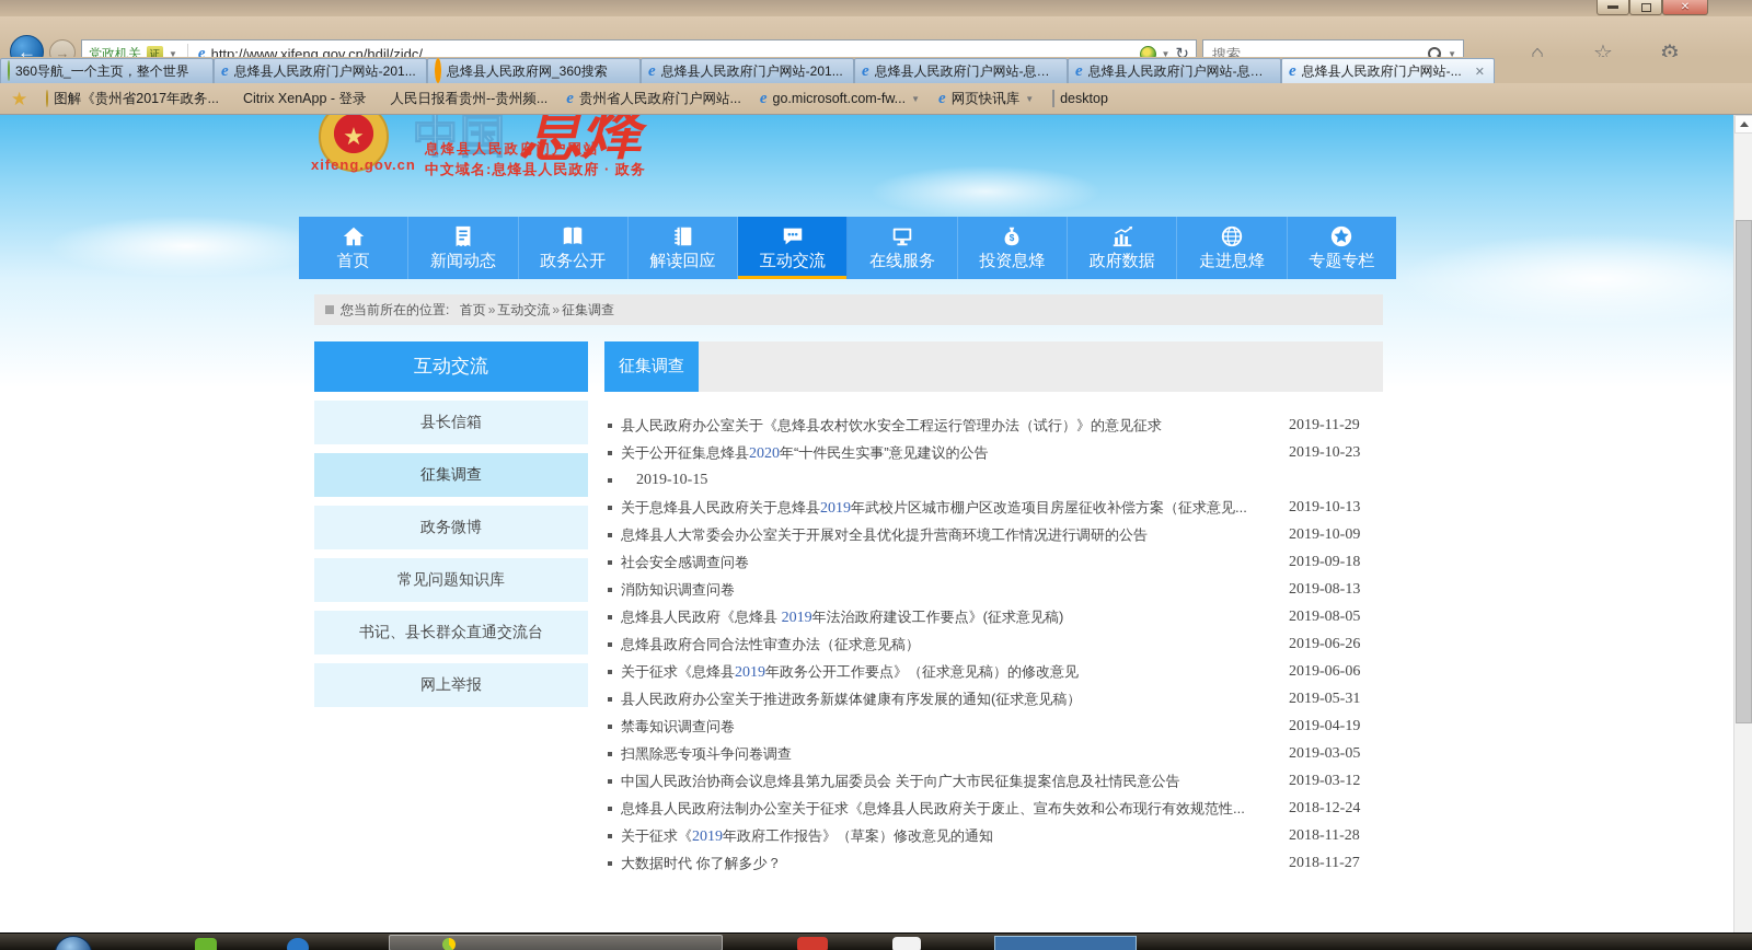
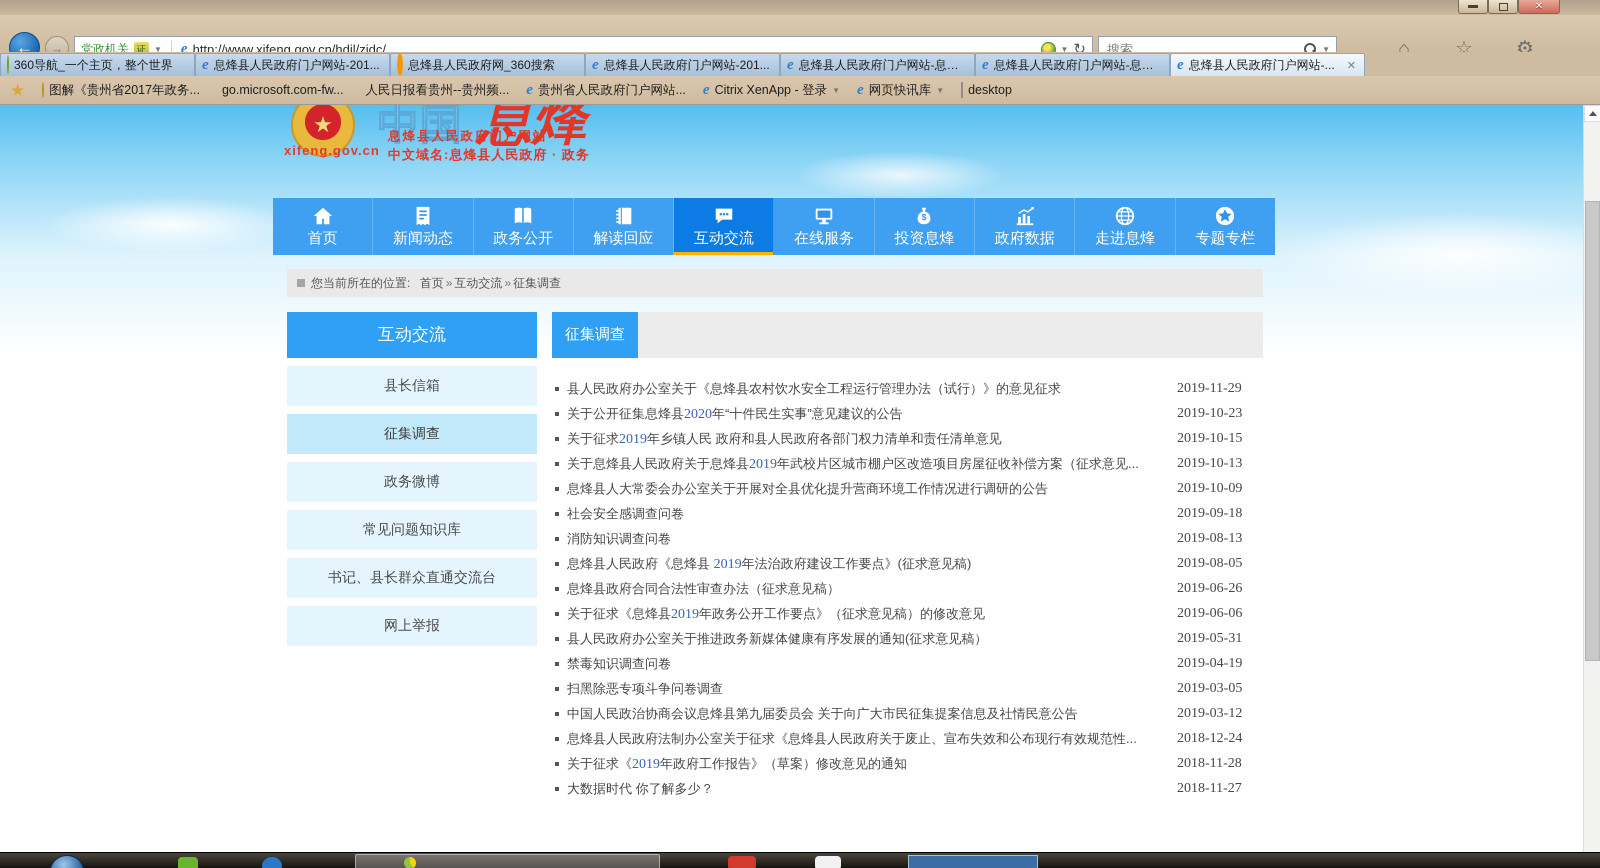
  ✕
  ←
  →
  党政机关
  证
  ▼
  e
  http://www.xifeng.gov.cn/hdjl/zjdc/
  ▼
  ↻
  搜索...
  ▼
  ⌂
  ☆
  ⚙
  360导航_一个主页，整个世界
  e
  息烽县人民政府门户网站-201...
  息烽县人民政府网_360搜索
  e
  息烽县人民政府门户网站-201...
  e
  息烽县人民政府门户网站-息烽...
  e
  息烽县人民政府门户网站-息烽...
  e
  息烽县人民政府门户网站-...
  ✕
  ★
  图解《贵州省2017年政务...
- Citrix XenApp - 登录
+ go.microsoft.com-fw...
  人民日报看贵州--贵州频...
  e
  贵州省人民政府门户网站...
  e
- go.microsoft.com-fw...
+ Citrix XenApp - 登录
  ▼
  e
  网页快讯库
  ▼
  desktop
  ★
  xifeng.gov.cn
  中国 息烽
  息烽县人民政府门户网站
  中文域名:息烽县人民政府 · 政务
  首页
  新闻动态
  政务公开
  解读回应
  互动交流
  在线服务
  $
  投资息烽
  政府数据
  走进息烽
  专题专栏
  您当前所在的位置:
  首页
  »
  互动交流
  »
  征集调查
  互动交流
  县长信箱
  征集调查
  政务微博
  常见问题知识库
  书记、县长群众直通交流台
  网上举报
  征集调查
  县人民政府办公室关于《息烽县农村饮水安全工程运行管理办法（试行）》的意见征求
  2019-11-29
  关于公开征集息烽县2020年“十件民生实事”意见建议的公告
  2019-10-23
+ 关于征求2019年乡镇人民 政府和县人民政府各部门权力清单和责任清单意见
  2019-10-15
  关于息烽县人民政府关于息烽县2019年武校片区城市棚户区改造项目房屋征收补偿方案（征求意见...
  2019-10-13
  息烽县人大常委会办公室关于开展对全县优化提升营商环境工作情况进行调研的公告
  2019-10-09
  社会安全感调查问卷
  2019-09-18
  消防知识调查问卷
  2019-08-13
  息烽县人民政府《息烽县 2019年法治政府建设工作要点》(征求意见稿)
  2019-08-05
  息烽县政府合同合法性审查办法（征求意见稿）
  2019-06-26
  关于征求《息烽县2019年政务公开工作要点》（征求意见稿）的修改意见
  2019-06-06
  县人民政府办公室关于推进政务新媒体健康有序发展的通知(征求意见稿）
  2019-05-31
  禁毒知识调查问卷
  2019-04-19
  扫黑除恶专项斗争问卷调查
  2019-03-05
  中国人民政治协商会议息烽县第九届委员会 关于向广大市民征集提案信息及社情民意公告
  2019-03-12
  息烽县人民政府法制办公室关于征求《息烽县人民政府关于废止、宣布失效和公布现行有效规范性...
  2018-12-24
  关于征求《2019年政府工作报告》（草案）修改意见的通知
  2018-11-28
  大数据时代 你了解多少？
  2018-11-27
